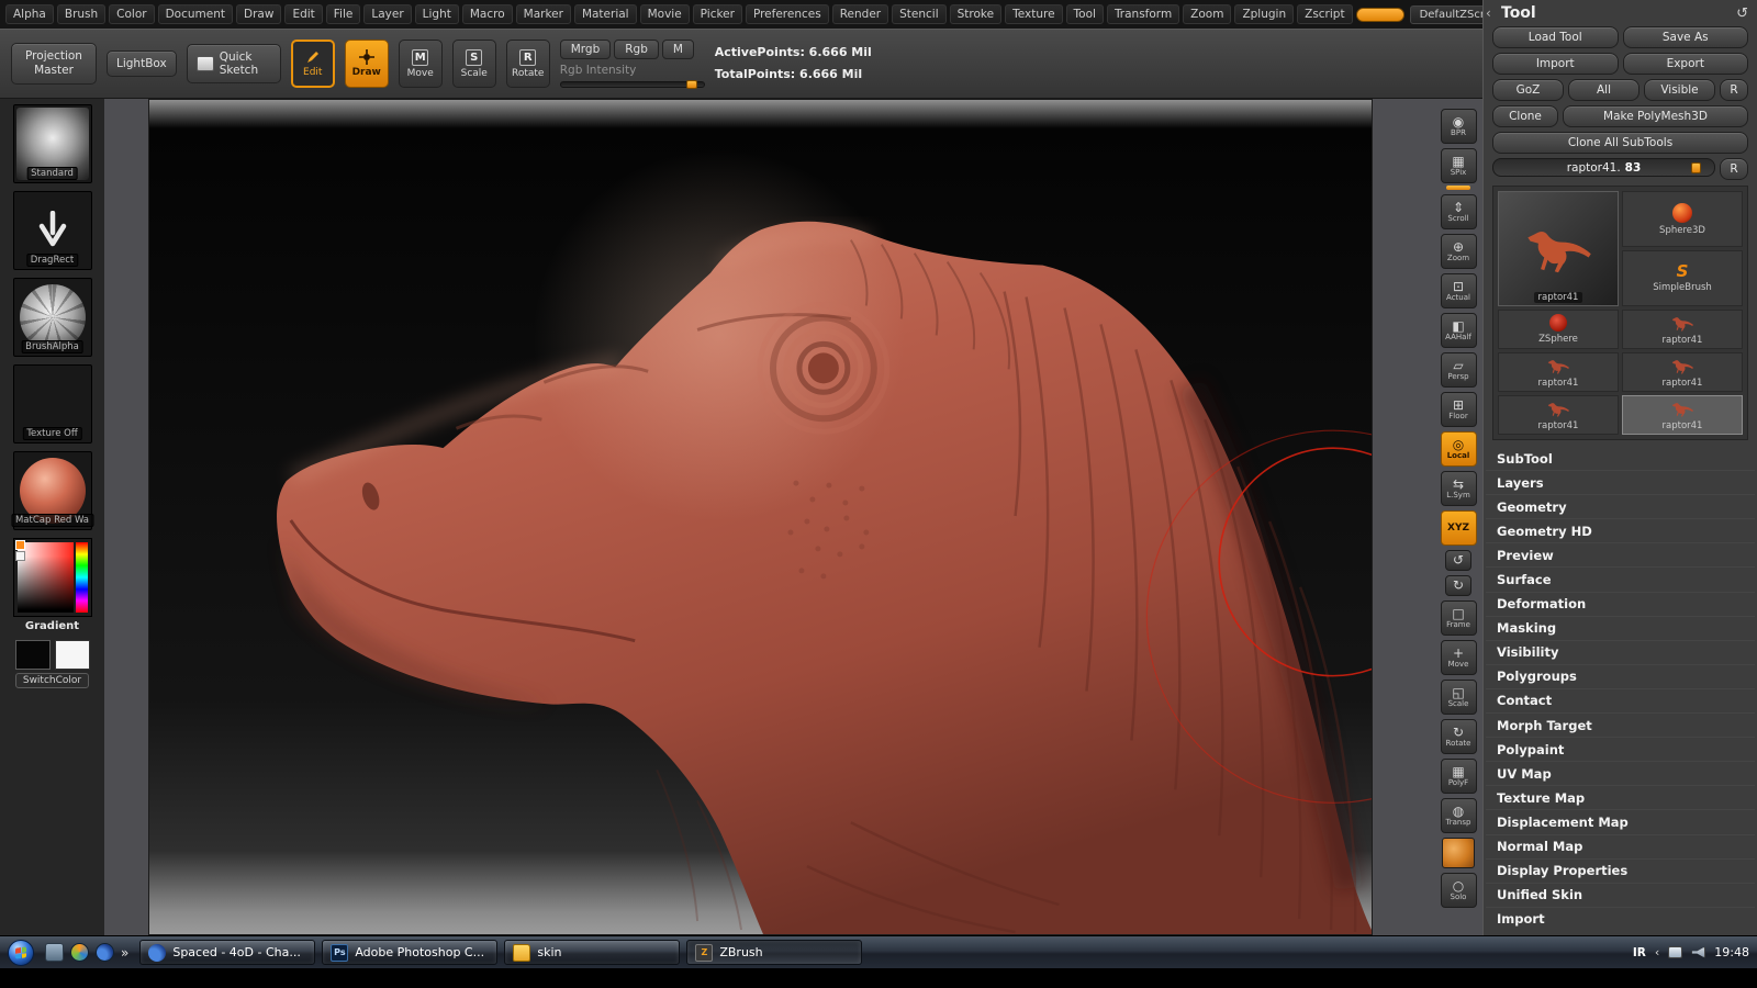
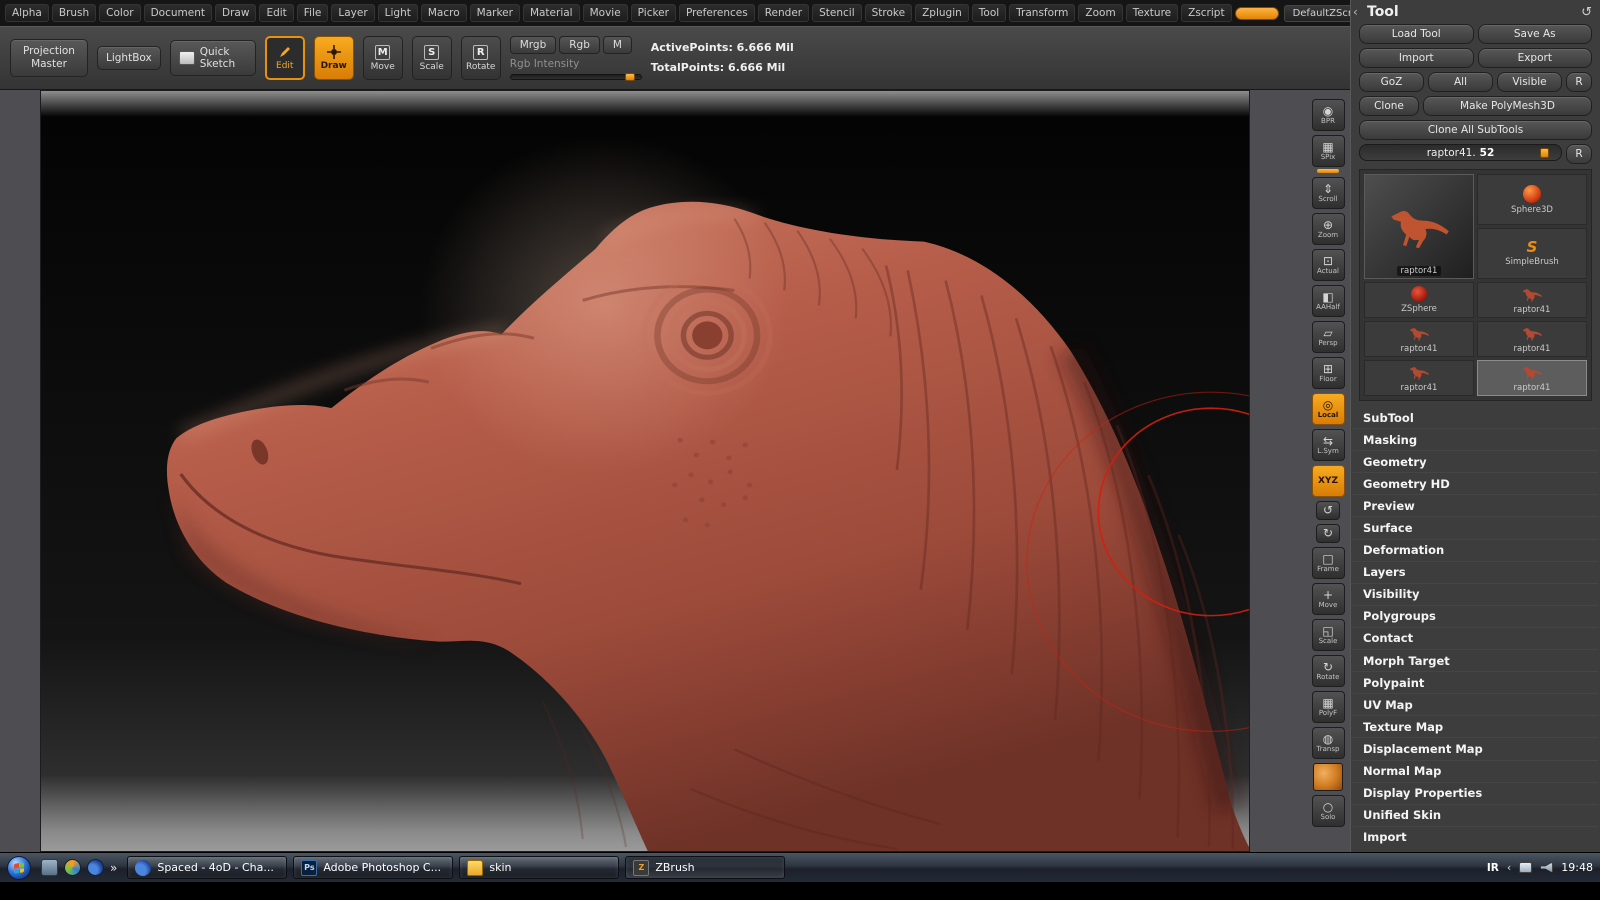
  Alpha
  Brush
  Color
  Document
  Draw
  Edit
  File
  Layer
  Light
  Macro
  Marker
  Material
  Movie
  Picker
  Preferences
  Render
  Stencil
  Stroke
- Texture
+ Zplugin
  Tool
  Transform
  Zoom
- Zplugin
+ Texture
  Zscript
  DefaultZSc
  Projection Master
  LightBox
  Quick Sketch
  Edit
  Draw
  M
  Move
  S
  Scale
  R
  Rotate
  Mrgb
  Rgb
  M
  Rgb Intensity
  ActivePoints: 6.666 Mil
  TotalPoints: 6.666 Mil
- Standard
- DragRect
- BrushAlpha
- Texture Off
- MatCap Red Wa
- Gradient
- SwitchColor
  ◉
  BPR
  ▦
  SPix
  ⇕
  Scroll
  ⊕
  Zoom
  ⊡
  Actual
  ◧
  AAHalf
  ▱
  Persp
  ⊞
  Floor
  ◎
  Local
  ⇆
  L.Sym
  XYZ
  ↺
  ↻
  □
  Frame
  +
  Move
  ◱
  Scale
  ↻
  Rotate
  ▦
  PolyF
  ◍
  Transp
  ○
  Solo
  ‹
  Tool
  ↺
  Load Tool
  Save As
  Import
  Export
  GoZ
  All
  Visible
  R
  Clone
  Make PolyMesh3D
  Clone All SubTools
  raptor41.
- 83
+ 52
  R
  raptor41
  Sphere3D
  S
  SimpleBrush
  ZSphere
  raptor41
  raptor41
  raptor41
  raptor41
  raptor41
  SubTool
- Layers
+ Masking
  Geometry
  Geometry HD
  Preview
  Surface
  Deformation
- Masking
+ Layers
  Visibility
  Polygroups
  Contact
  Morph Target
  Polypaint
  UV Map
  Texture Map
  Displacement Map
  Normal Map
  Display Properties
  Unified Skin
  Import
  »
  Spaced - 4oD - Cha...
  Ps
  Adobe Photoshop C...
  skin
  Z
  ZBrush
  IR
  ‹
  19:48
